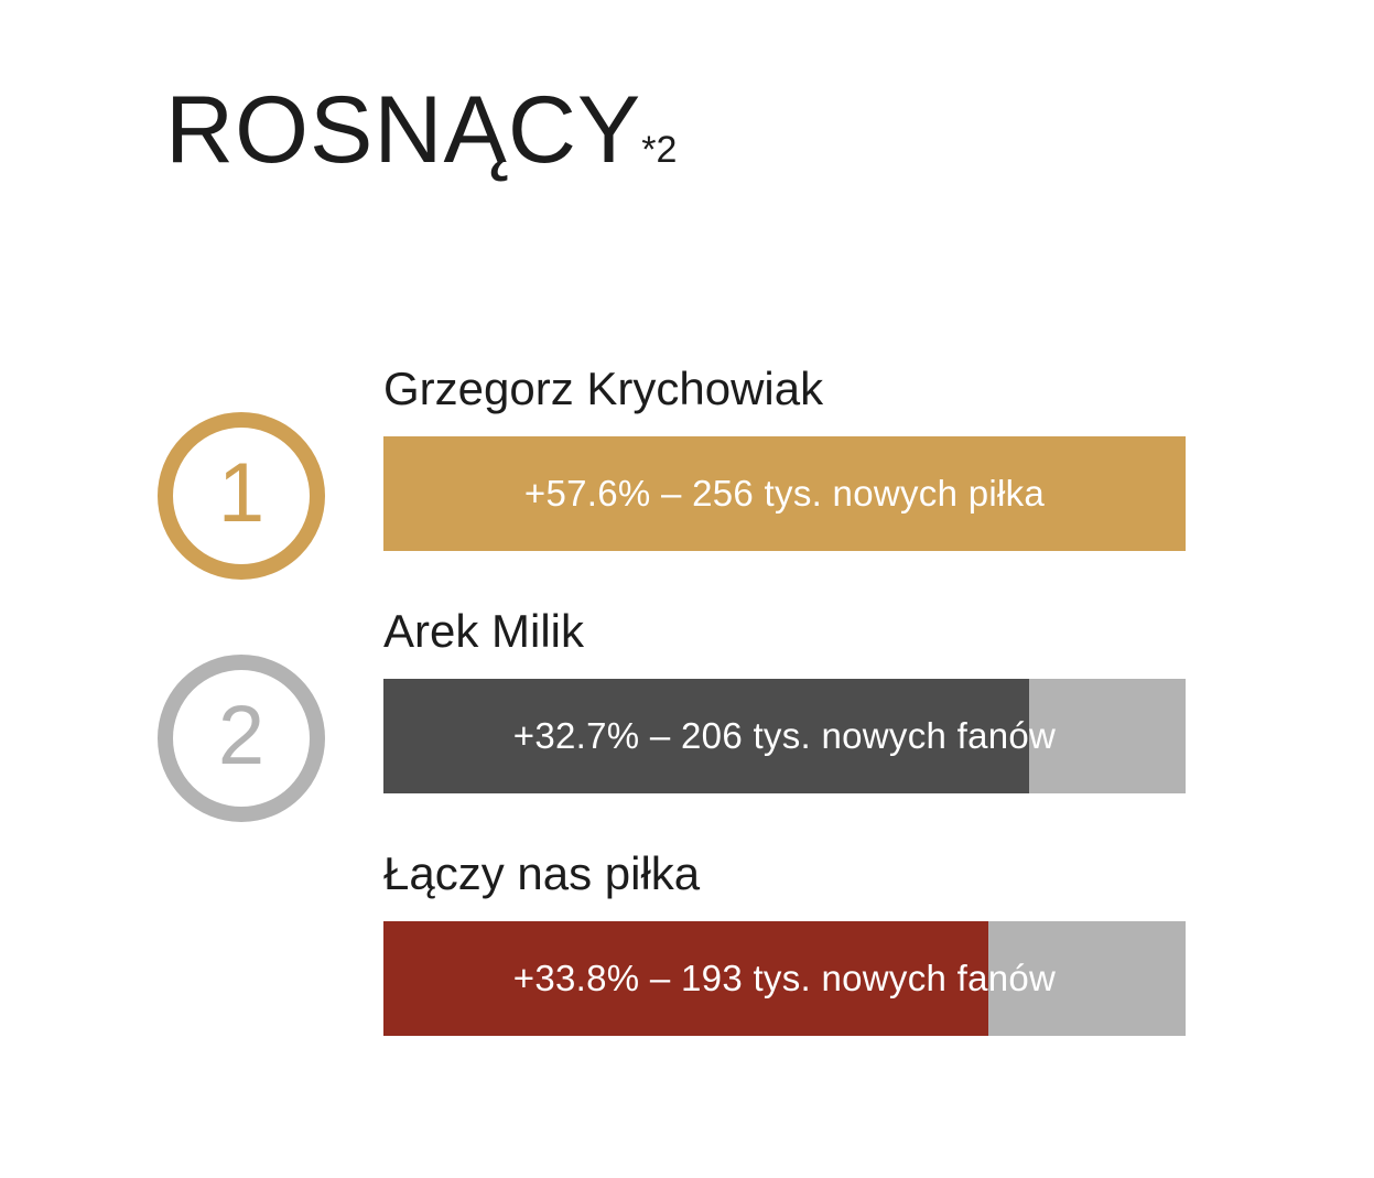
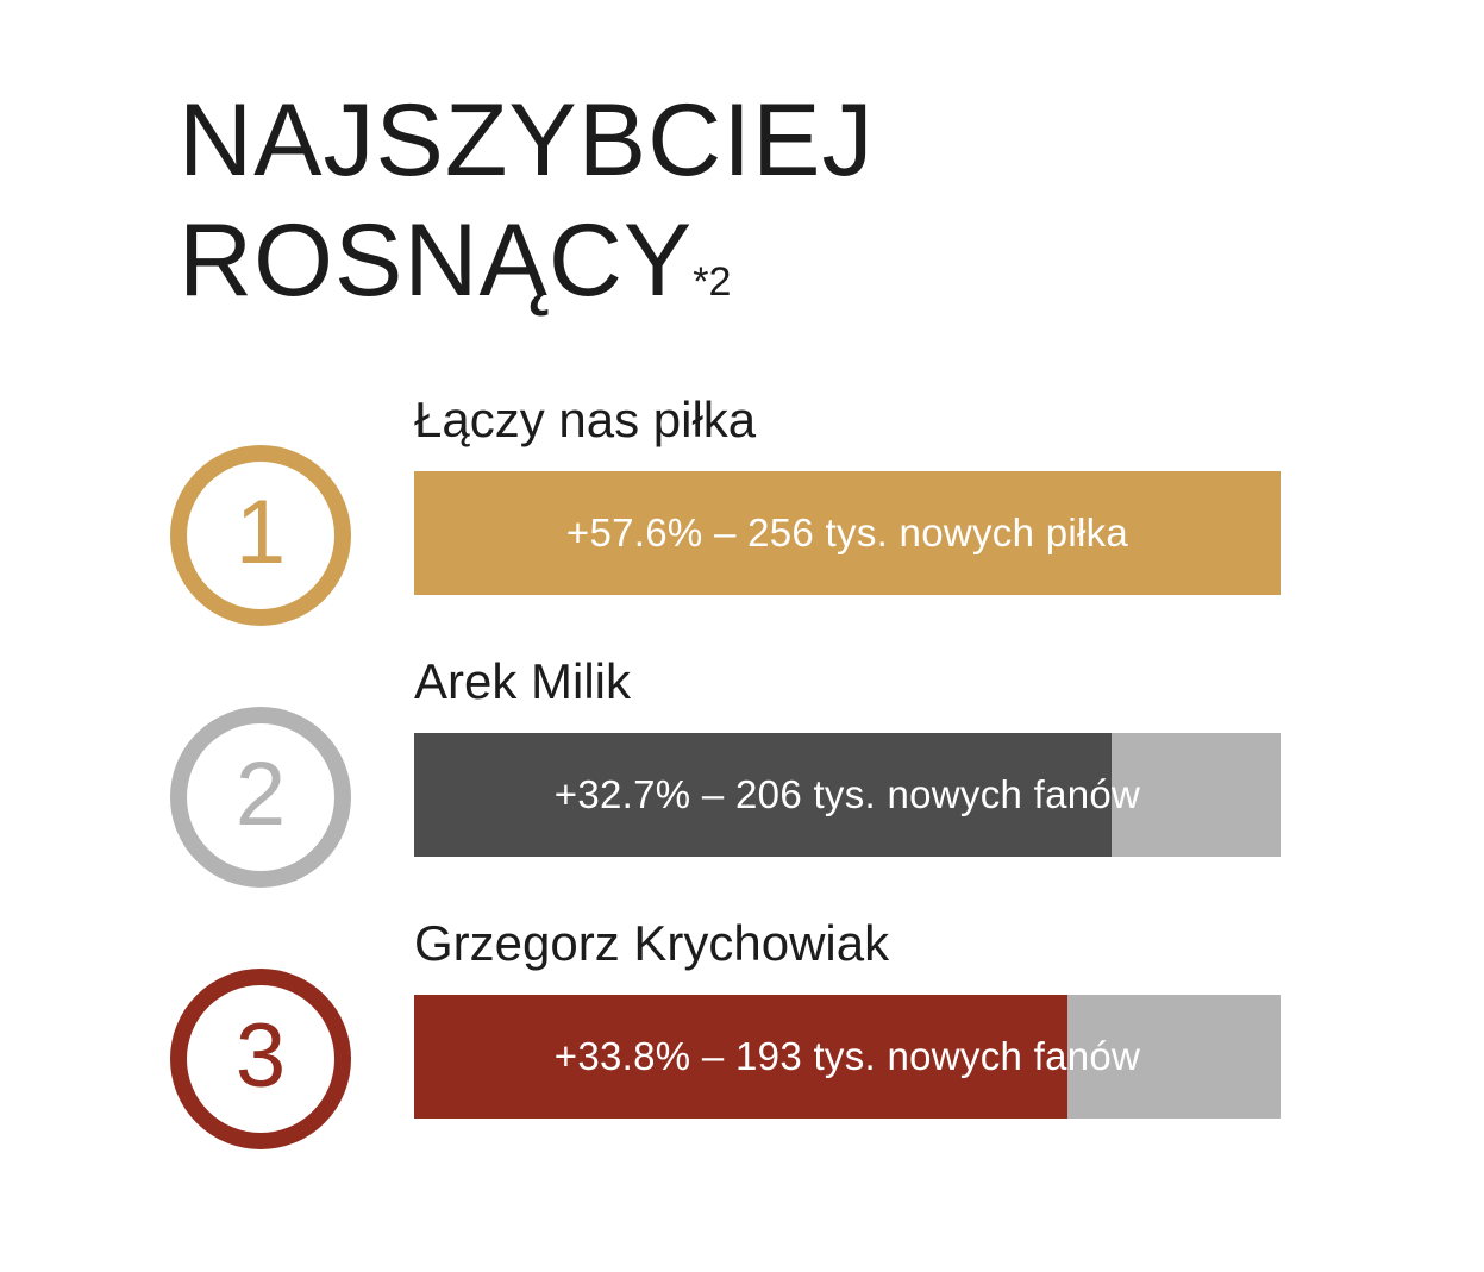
+ NAJSZYBCIEJ
  ROSNĄCY*2
  1
- Grzegorz Krychowiak
+ Łączy nas piłka
  +57.6% – 256 tys. nowych piłka
  2
  Arek Milik
  +32.7% – 206 tys. nowych fanów
+ 3
- Łączy nas piłka
+ Grzegorz Krychowiak
  +33.8% – 193 tys. nowych fanów
